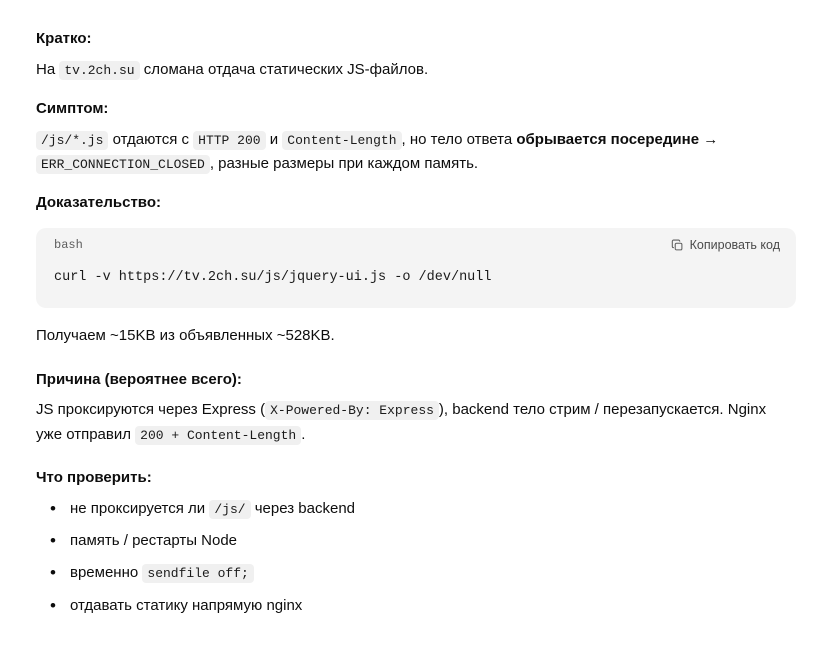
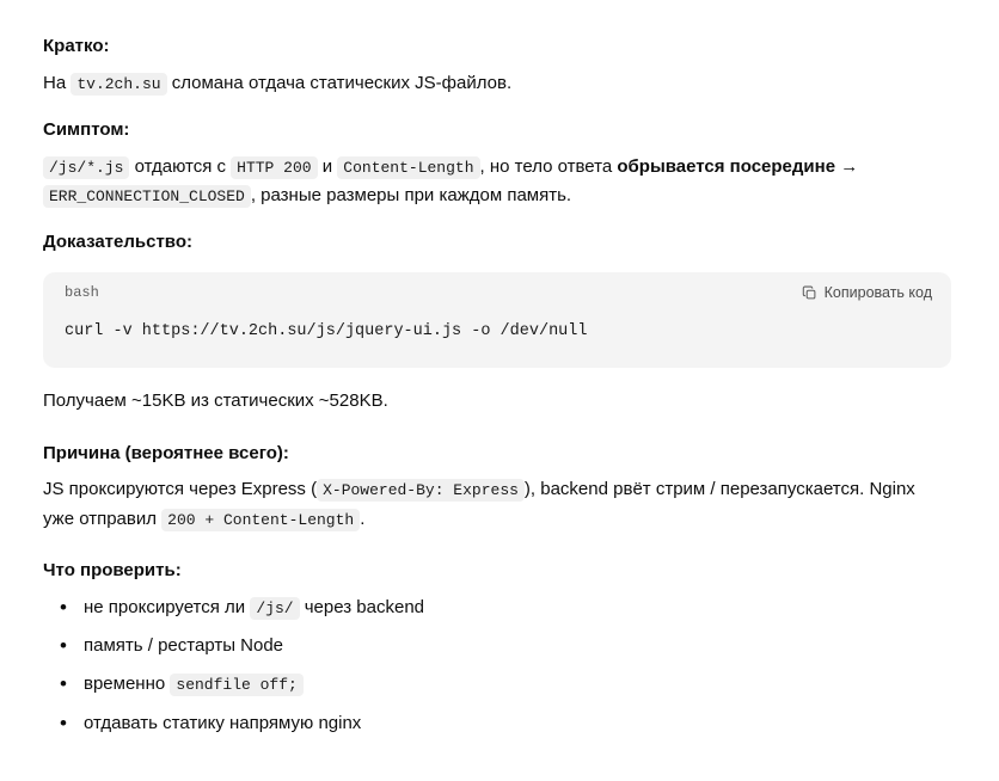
  Кратко:
  На tv.2ch.su сломана отдача статических JS-файлов.
  Симптом:
  /js/*.js отдаются с HTTP 200 и Content-Length , но тело ответа обрывается посередине → ERR_CONNECTION_CLOSED , разные размеры при каждом память.
  Доказательство:
  bash
  Копировать код
  curl -v https://tv.2ch.su/js/jquery-ui.js -o /dev/null
- Получаем ~15KB из объявленных ~528KB.
+ Получаем ~15KB из статических ~528KB.
  Причина (вероятнее всего):
- JS проксируются через Express ( X-Powered-By: Express ), backend тело стрим / перезапускается. Nginx уже отправил 200 + Content-Length .
+ JS проксируются через Express ( X-Powered-By: Express ), backend рвёт стрим / перезапускается. Nginx уже отправил 200 + Content-Length .
  Что проверить:
  не проксируется ли /js/ через backend
  память / рестарты Node
  временно sendfile off;
  отдавать статику напрямую nginx
